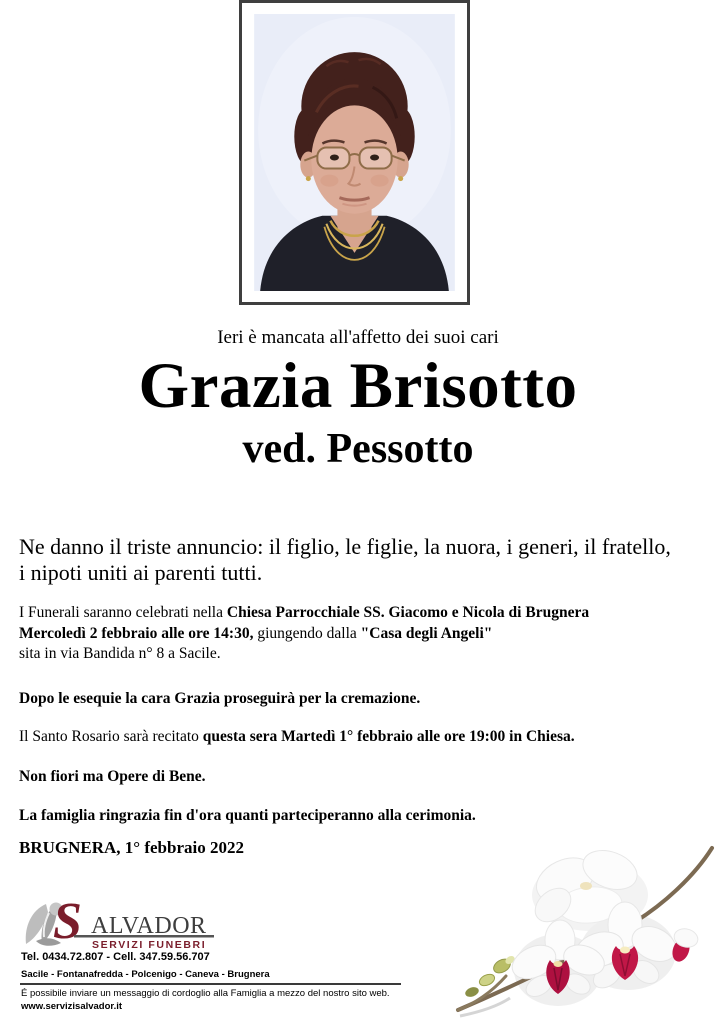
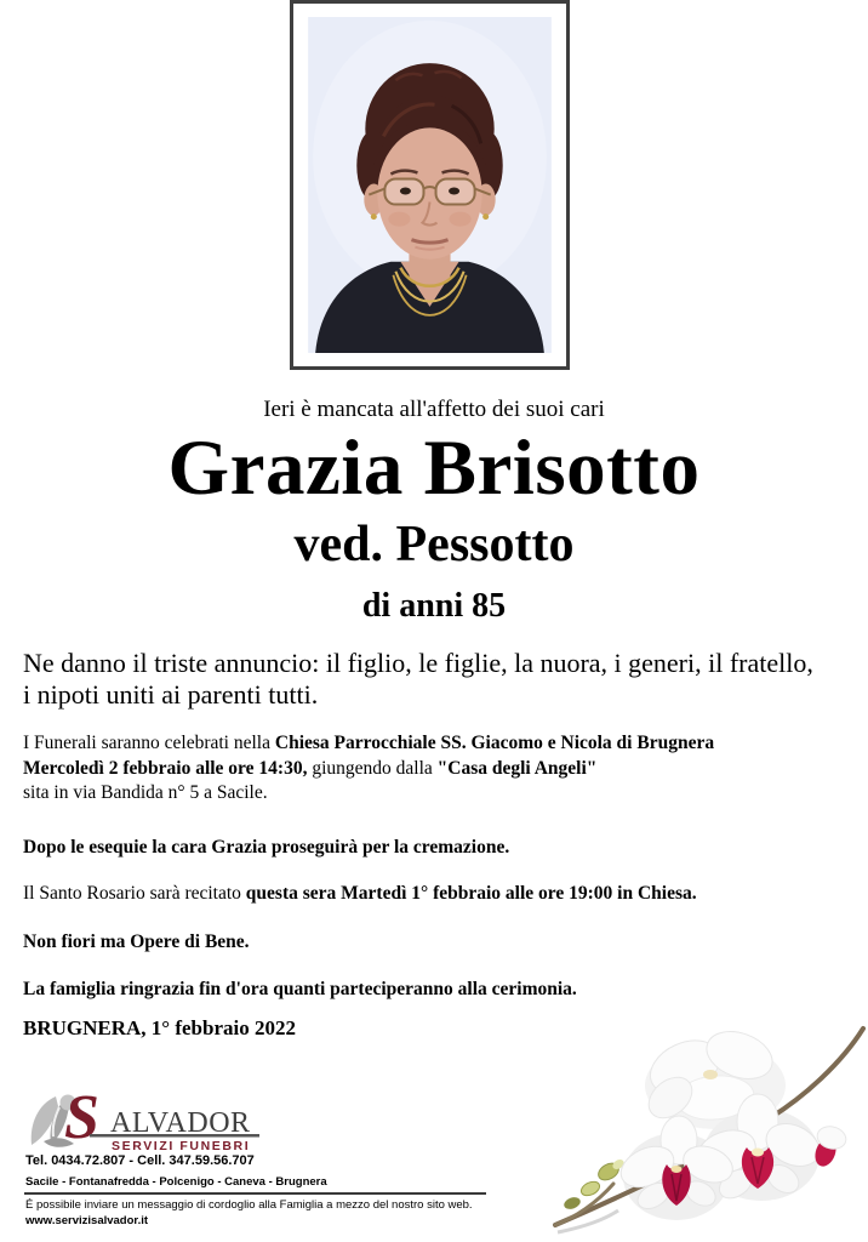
  Ieri è mancata all'affetto dei suoi cari
  Grazia Brisotto
  ved. Pessotto
+ di anni 85
  Ne danno il triste annuncio: il figlio, le figlie, la nuora, i generi, il fratello,
  i nipoti uniti ai parenti tutti.
  I Funerali saranno celebrati nella Chiesa Parrocchiale SS. Giacomo e Nicola di Brugnera
  Mercoledì 2 febbraio alle ore 14:30, giungendo dalla "Casa degli Angeli"
- sita in via Bandida n° 8 a Sacile.
+ sita in via Bandida n° 5 a Sacile.
  Dopo le esequie la cara Grazia proseguirà per la cremazione.
  Il Santo Rosario sarà recitato questa sera Martedì 1° febbraio alle ore 19:00 in Chiesa.
  Non fiori ma Opere di Bene.
  La famiglia ringrazia fin d'ora quanti parteciperanno alla cerimonia.
  BRUGNERA, 1° febbraio 2022
  S
  ALVADOR
  SERVIZI FUNEBRI
  Tel. 0434.72.807 - Cell. 347.59.56.707
  Sacile - Fontanafredda - Polcenigo - Caneva - Brugnera
  É possibile inviare un messaggio di cordoglio alla Famiglia a mezzo del nostro sito web.
  www.servizisalvador.it
